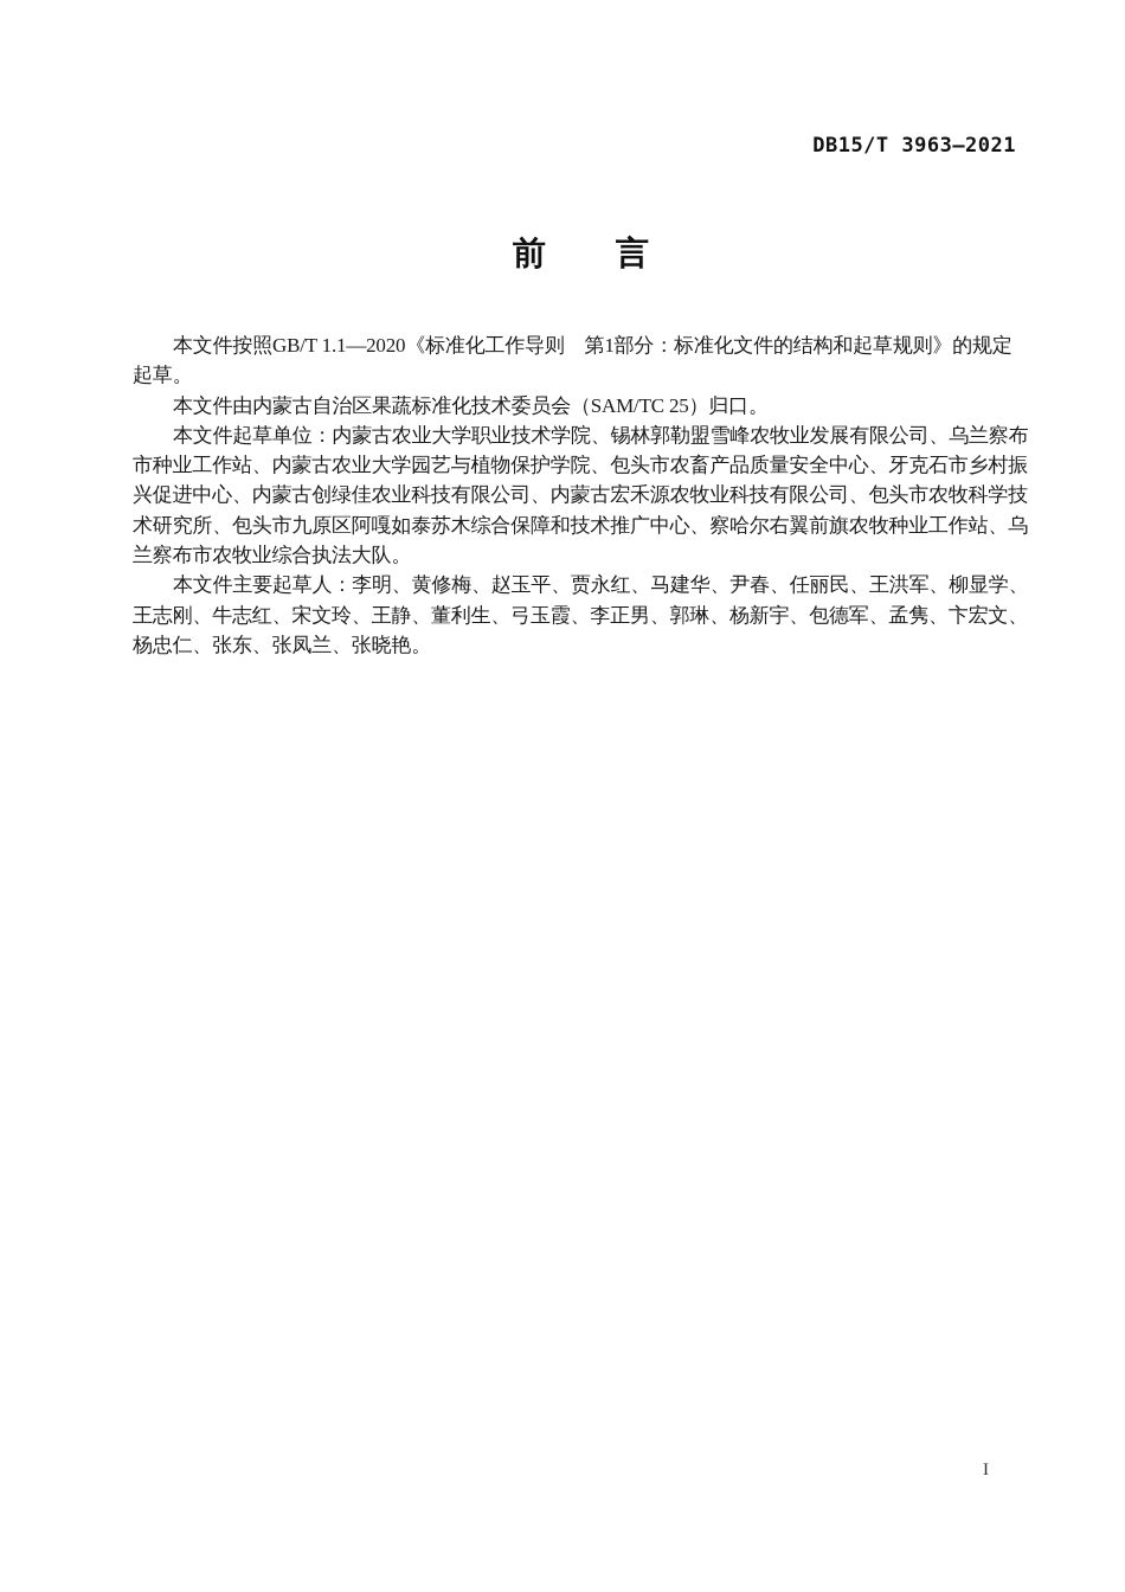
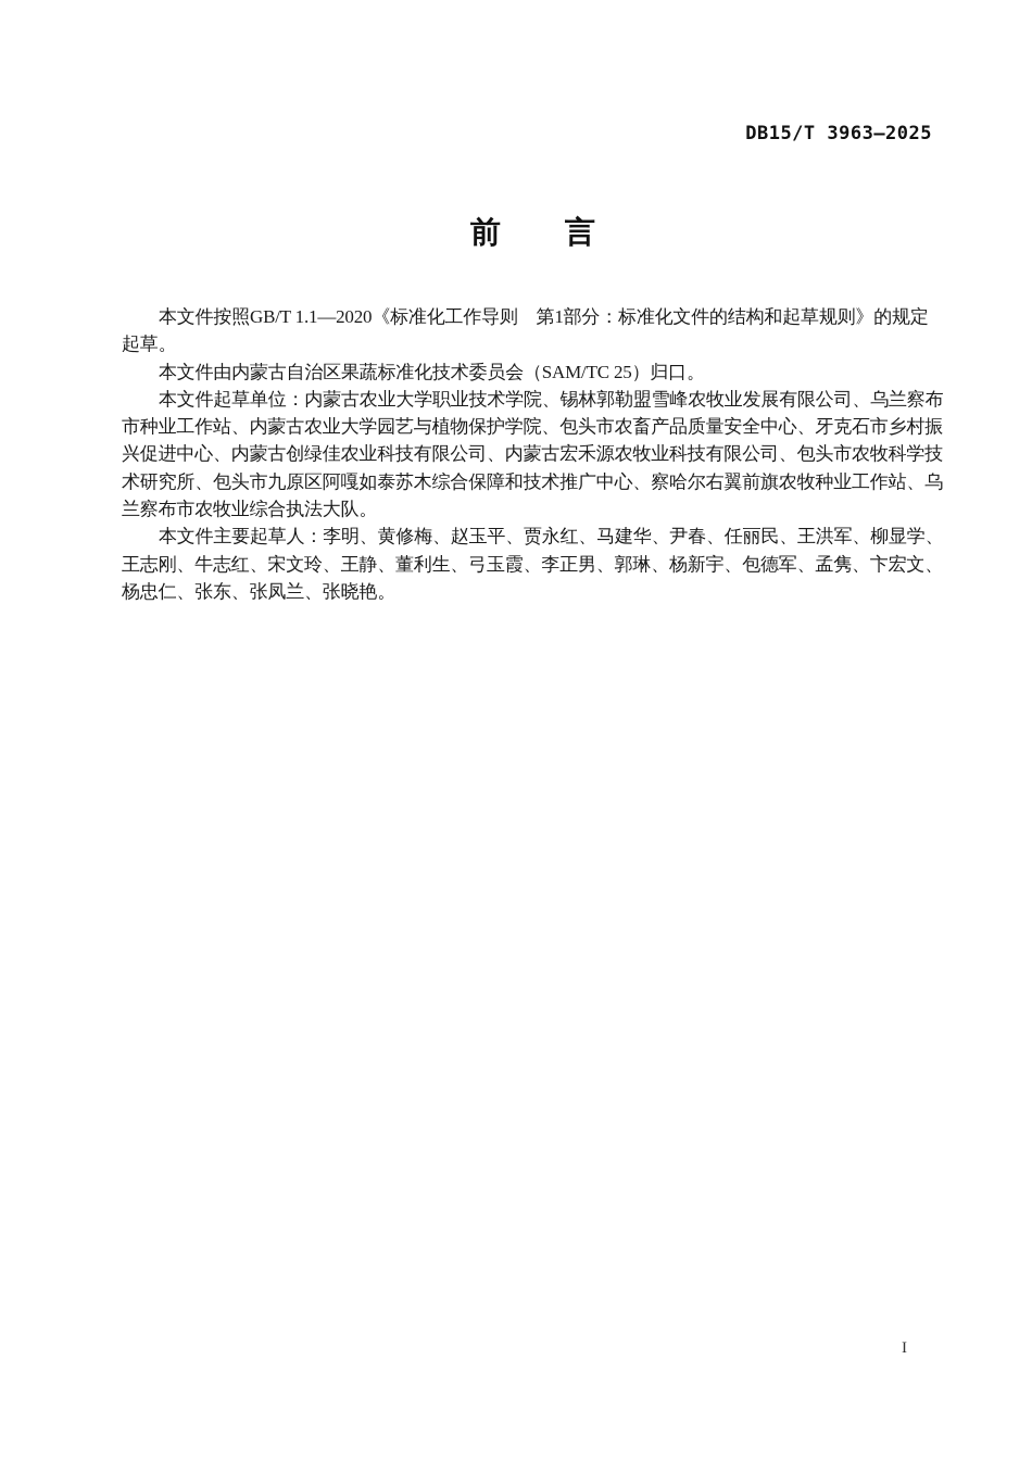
- DB15/T 3963—2021
+ DB15/T 3963—2025
  前 言
  本文件按照GB/T 1.1—2020《标准化工作导则 第1部分：标准化文件的结构和起草规则》的规定
  起草。
  本文件由内蒙古自治区果蔬标准化技术委员会（SAM/TC 25）归口。
  本文件起草单位：内蒙古农业大学职业技术学院、锡林郭勒盟雪峰农牧业发展有限公司、乌兰察布
  市种业工作站、内蒙古农业大学园艺与植物保护学院、包头市农畜产品质量安全中心、牙克石市乡村振
  兴促进中心、内蒙古创绿佳农业科技有限公司、内蒙古宏禾源农牧业科技有限公司、包头市农牧科学技
  术研究所、包头市九原区阿嘎如泰苏木综合保障和技术推广中心、察哈尔右翼前旗农牧种业工作站、乌
  兰察布市农牧业综合执法大队。
  本文件主要起草人：李明、黄修梅、赵玉平、贾永红、马建华、尹春、任丽民、王洪军、柳显学、
  王志刚、牛志红、宋文玲、王静、董利生、弓玉霞、李正男、郭琳、杨新宇、包德军、孟隽、卞宏文、
  杨忠仁、张东、张凤兰、张晓艳。
  I
